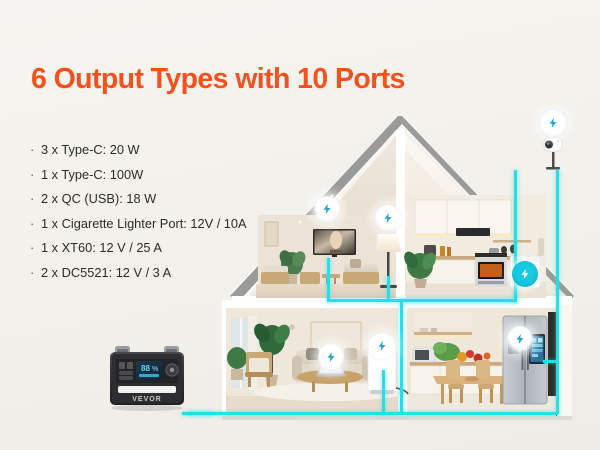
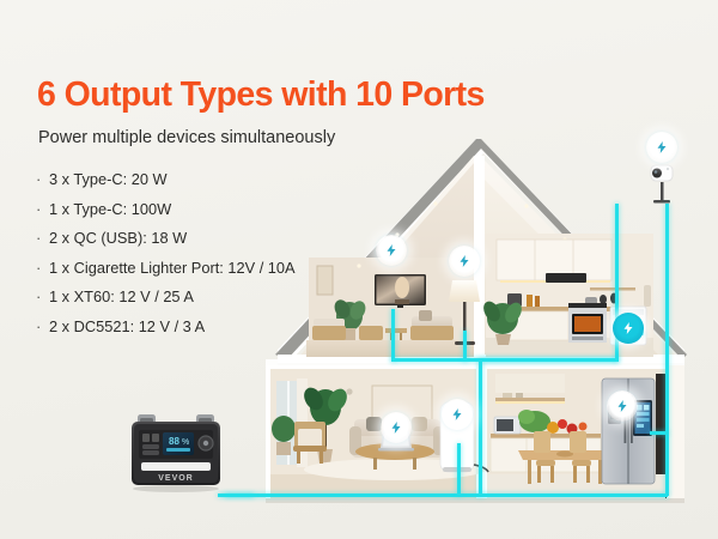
  88
  6 Output Types with 10 Ports
+ Power multiple devices simultaneously
  ·
  3 x Type-C: 20 W
  ·
  1 x Type-C: 100W
  ·
  2 x QC (USB): 18 W
  ·
  1 x Cigarette Lighter Port: 12V / 10A
  ·
  1 x XT60: 12 V / 25 A
  ·
  2 x DC5521: 12 V / 3 A
